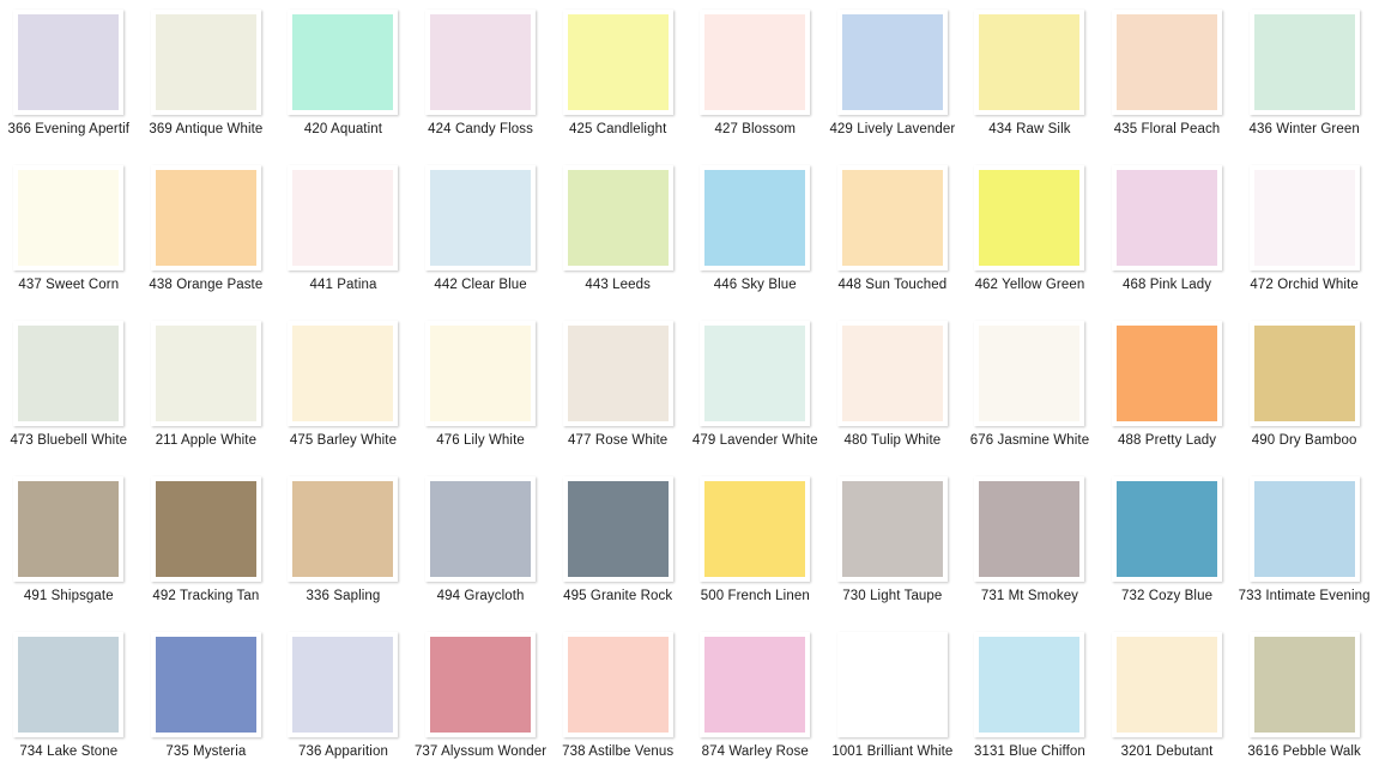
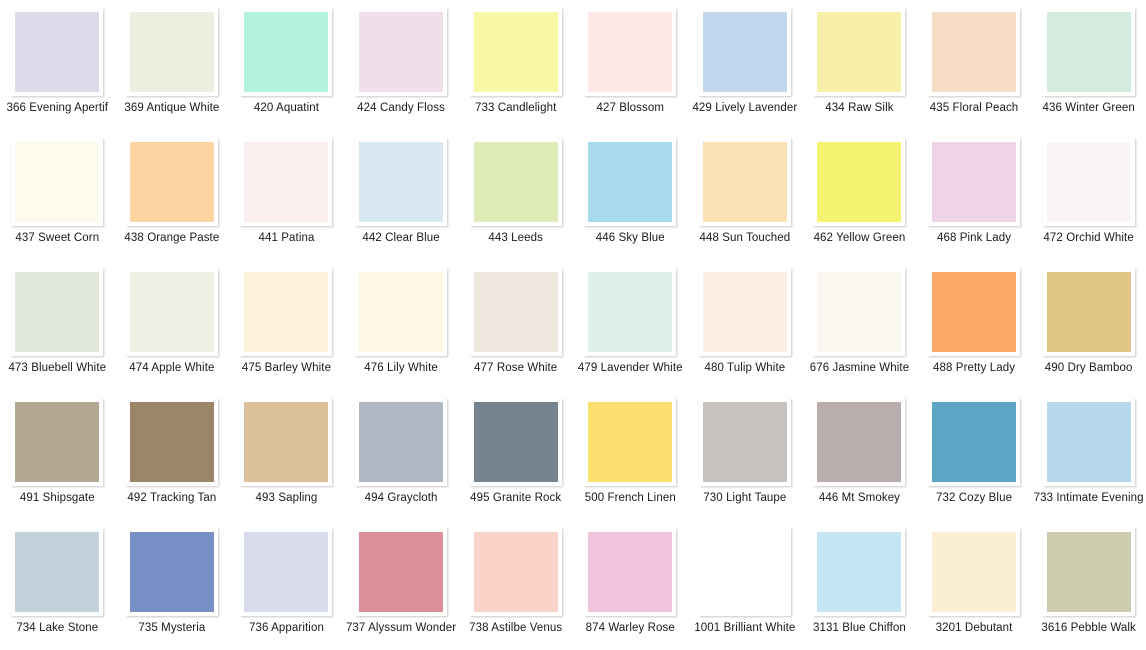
  366 Evening Apertif
  369 Antique White
  420 Aquatint
  424 Candy Floss
- 425 Candlelight
+ 733 Candlelight
  427 Blossom
  429 Lively Lavender
  434 Raw Silk
  435 Floral Peach
  436 Winter Green
  437 Sweet Corn
  438 Orange Paste
  441 Patina
  442 Clear Blue
  443 Leeds
  446 Sky Blue
  448 Sun Touched
  462 Yellow Green
  468 Pink Lady
  472 Orchid White
  473 Bluebell White
- 211 Apple White
+ 474 Apple White
  475 Barley White
  476 Lily White
  477 Rose White
  479 Lavender White
  480 Tulip White
  676 Jasmine White
  488 Pretty Lady
  490 Dry Bamboo
  491 Shipsgate
  492 Tracking Tan
- 336 Sapling
+ 493 Sapling
  494 Graycloth
  495 Granite Rock
  500 French Linen
  730 Light Taupe
- 731 Mt Smokey
+ 446 Mt Smokey
  732 Cozy Blue
  733 Intimate Evening
  734 Lake Stone
  735 Mysteria
  736 Apparition
  737 Alyssum Wonder
  738 Astilbe Venus
  874 Warley Rose
  1001 Brilliant White
  3131 Blue Chiffon
  3201 Debutant
  3616 Pebble Walk
